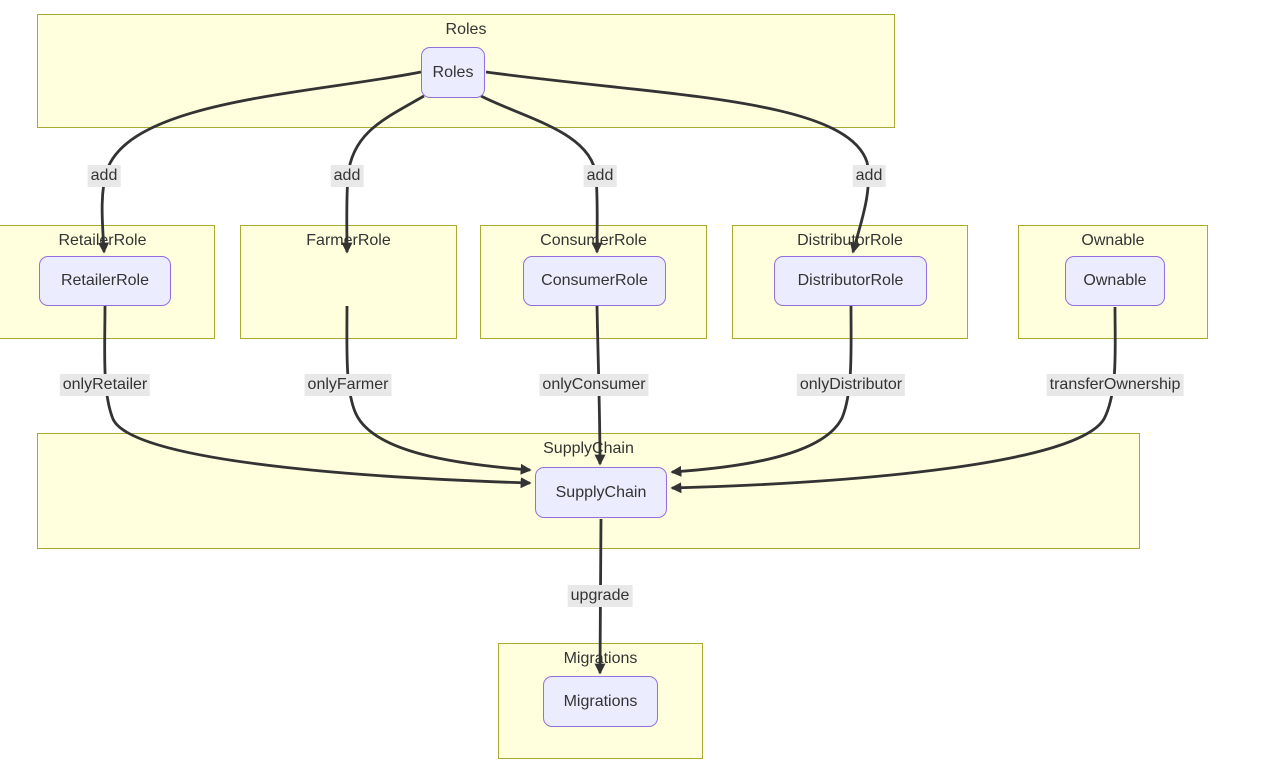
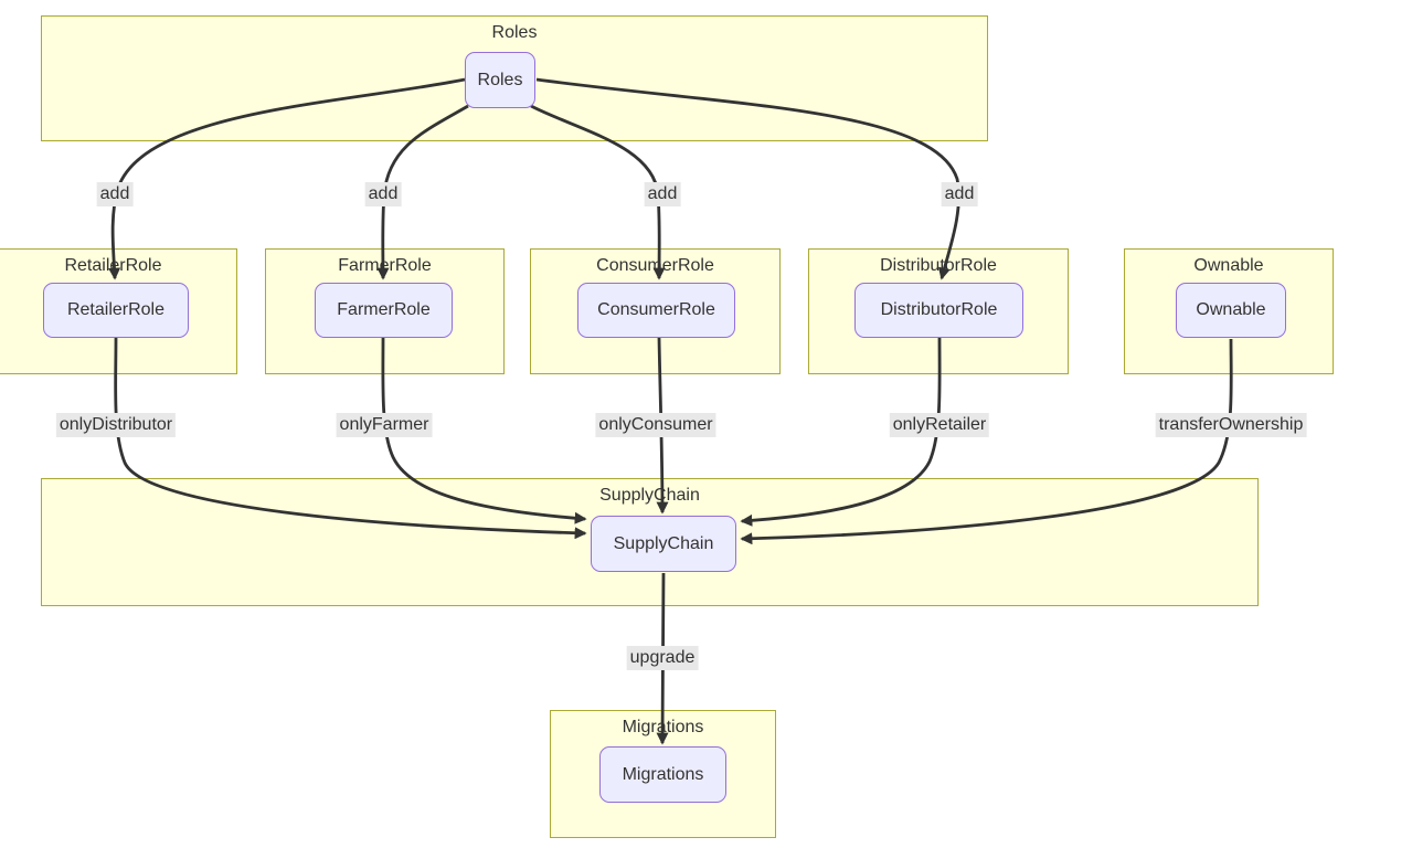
  Roles
  RetailrRole
  FarmrRole
  ConsumerRole
  DistributorRole
  Ownable
  SupplyChain
  Migrtions
  add
  add
  add
  add
- onlyRetailer
+ onlyDistributor
  onlyFarmer
  onlyConsumer
- onlyDistributor
+ onlyRetailer
  transferOwnership
  upgrade
  Roles
  RetailerRole
+ FarmerRole
  ConsumerRole
  DistributorRole
  Ownable
  SupplyChain
  Migrations
